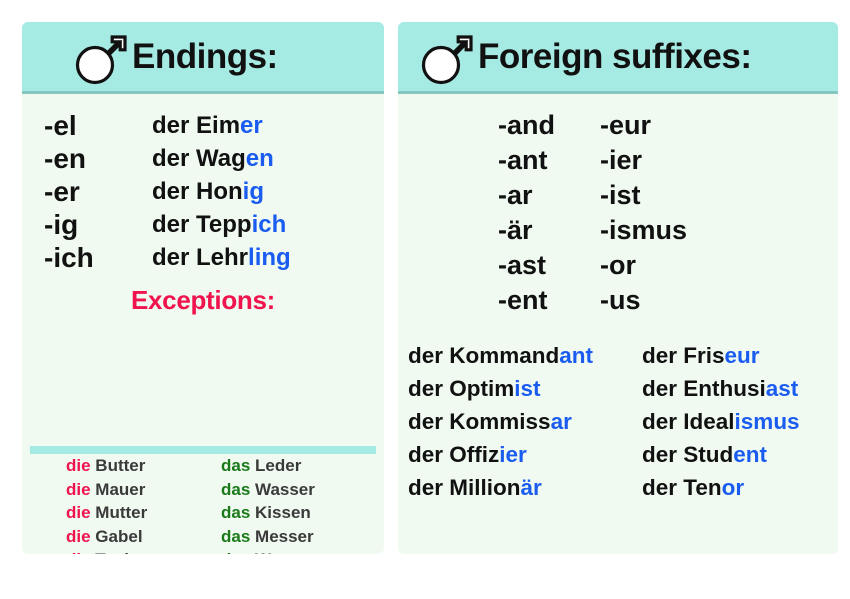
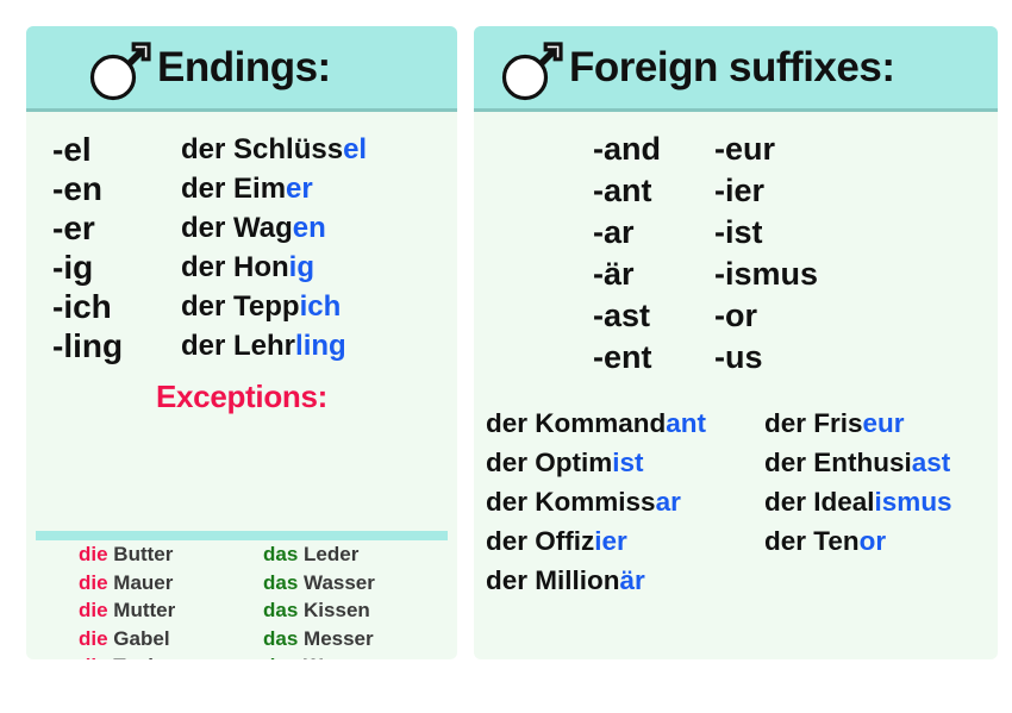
  Endings:
  -el
  -en
  -er
  -ig
  -ich
+ -ling
+ der Schlüssel
  der Eimer
  der Wagen
  der Honig
  der Teppich
  der Lehrling
  Exceptions:
  die Butter
  die Mauer
  die Mutter
  die Gabel
  das Leder
  das Wasser
  das Kissen
  das Messer
  Foreign suffixes:
  -and
  -ant
  -ar
  -är
  -ast
  -ent
  -eur
  -ier
  -ist
  -ismus
  -or
  -us
  der Kommandant
  der Optimist
  der Kommissar
  der Offizier
  der Millionär
  der Friseur
  der Enthusiast
  der Idealismus
- der Student
  der Tenor
